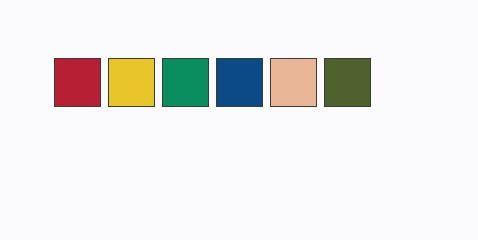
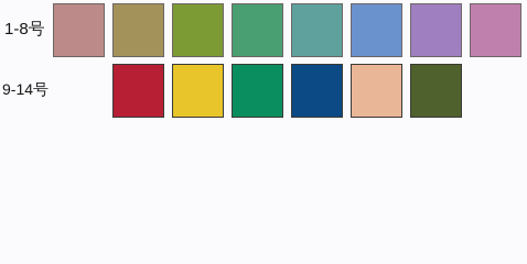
+ 1-8号
+ 9-14号
